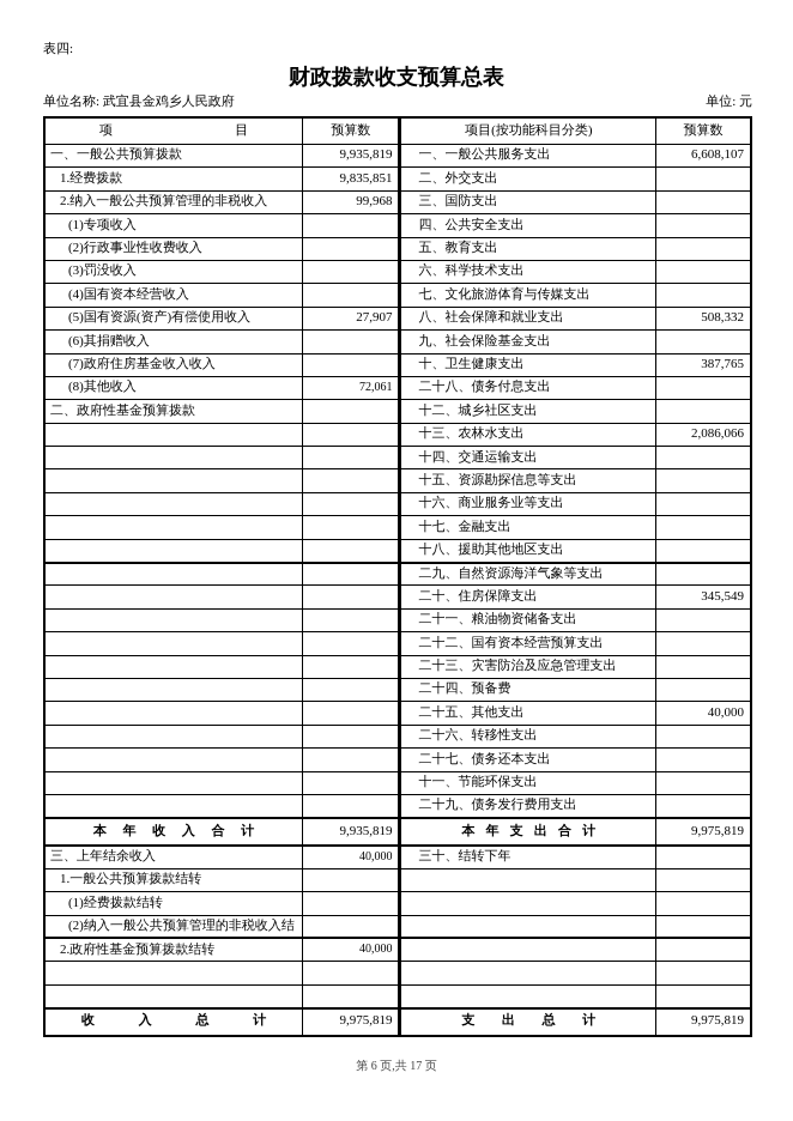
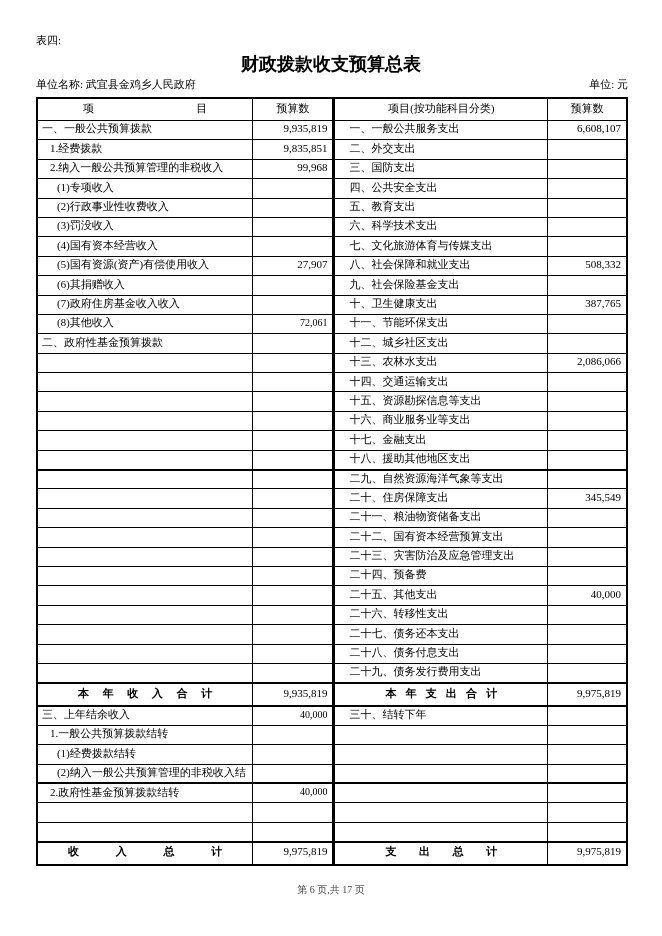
  表四:
  财政拨款收支预算总表
  单位名称: 武宜县金鸡乡人民政府
  单位: 元
  项目	预算数	项目(按功能科目分类)	预算数
  一、一般公共预算拨款	9,935,819	一、一般公共服务支出	6,608,107
  1.经费拨款	9,835,851	二、外交支出
  2.纳入一般公共预算管理的非税收入	99,968	三、国防支出
  (1)专项收入		四、公共安全支出
  (2)行政事业性收费收入		五、教育支出
  (3)罚没收入		六、科学技术支出
  (4)国有资本经营收入		七、文化旅游体育与传媒支出
  (5)国有资源(资产)有偿使用收入	27,907	八、社会保障和就业支出	508,332
  (6)其捐赠收入		九、社会保险基金支出
  (7)政府住房基金收入收入		十、卫生健康支出	387,765
- (8)其他收入	72,061	二十八、债务付息支出
+ (8)其他收入	72,061	十一、节能环保支出
  二、政府性基金预算拨款		十二、城乡社区支出
  		十三、农林水支出	2,086,066
  		十四、交通运输支出
  		十五、资源勘探信息等支出
  		十六、商业服务业等支出
  		十七、金融支出
  		十八、援助其他地区支出
  		二九、自然资源海洋气象等支出
  		二十、住房保障支出	345,549
  		二十一、粮油物资储备支出
  		二十二、国有资本经营预算支出
  		二十三、灾害防治及应急管理支出
  		二十四、预备费
  		二十五、其他支出	40,000
  		二十六、转移性支出
  		二十七、债务还本支出
- 		十一、节能环保支出
+ 		二十八、债务付息支出
  		二十九、债务发行费用支出
  本年收入合计	9,935,819	本年支出合计	9,975,819
  三、上年结余收入	40,000	三十、结转下年
  1.一般公共预算拨款结转
  (1)经费拨款结转
  (2)纳入一般公共预算管理的非税收入结
  2.政府性基金预算拨款结转	40,000
  收入总计	9,975,819	支出总计	9,975,819
  第 6 页,共 17 页
